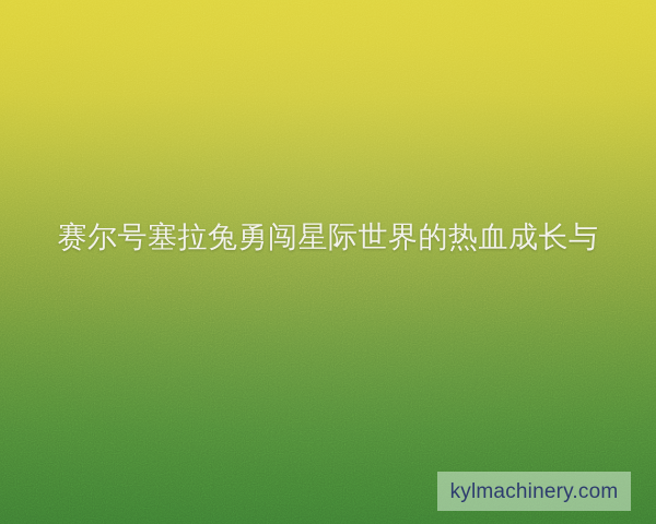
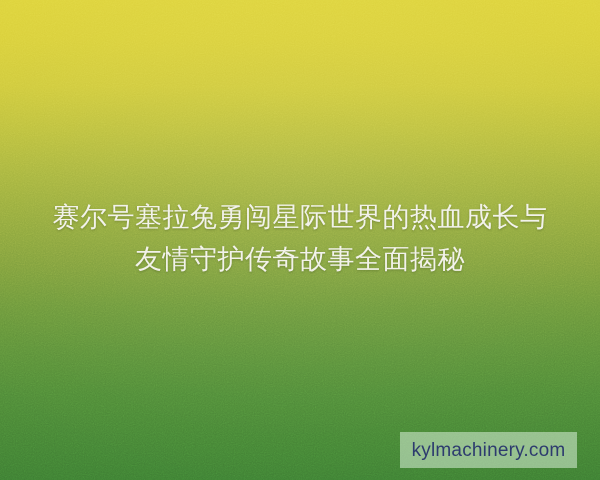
  赛尔号塞拉兔勇闯星际世界的热血成长与
+ 友情守护传奇故事全面揭秘
  kylmachinery.com
